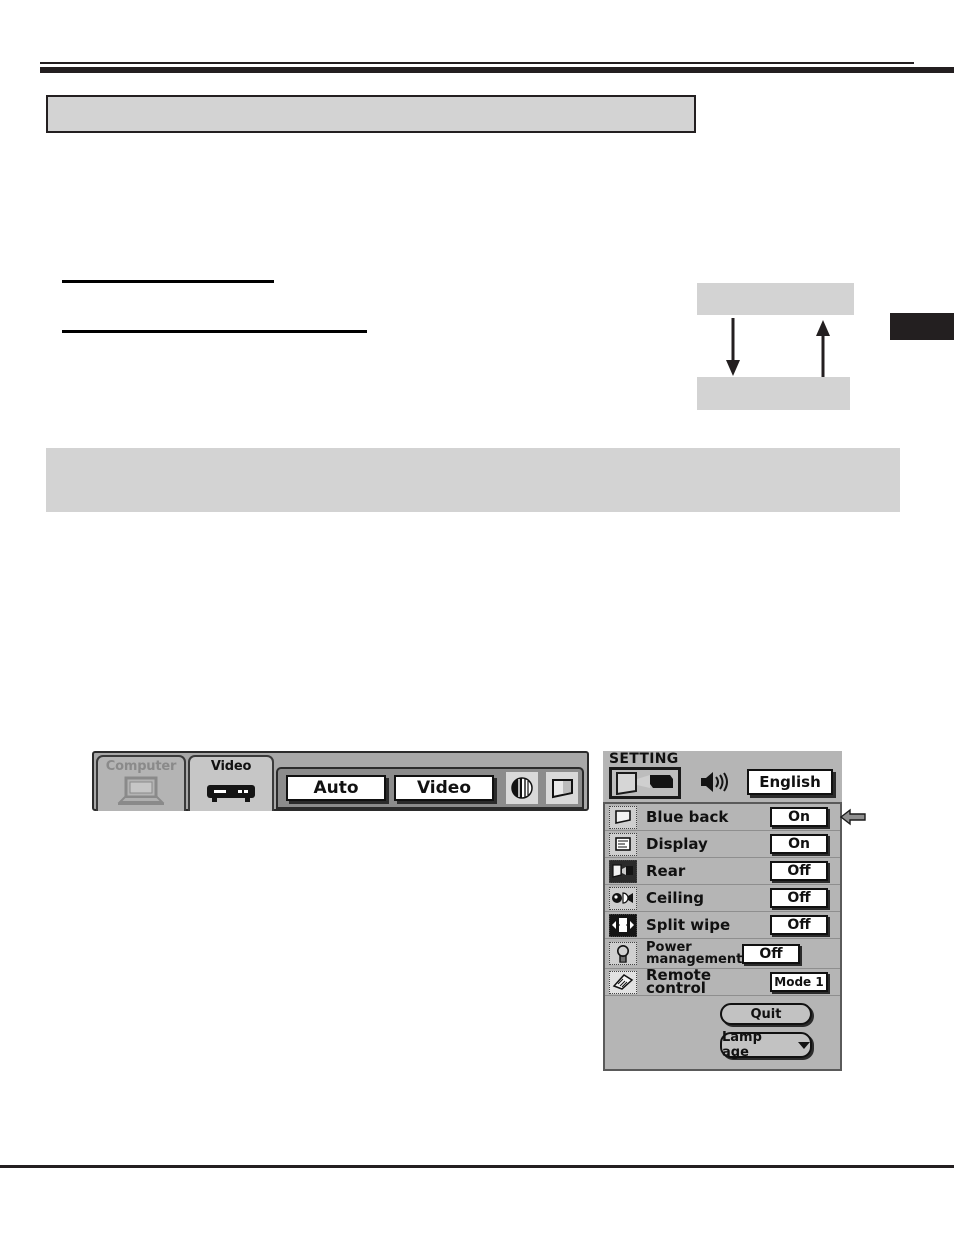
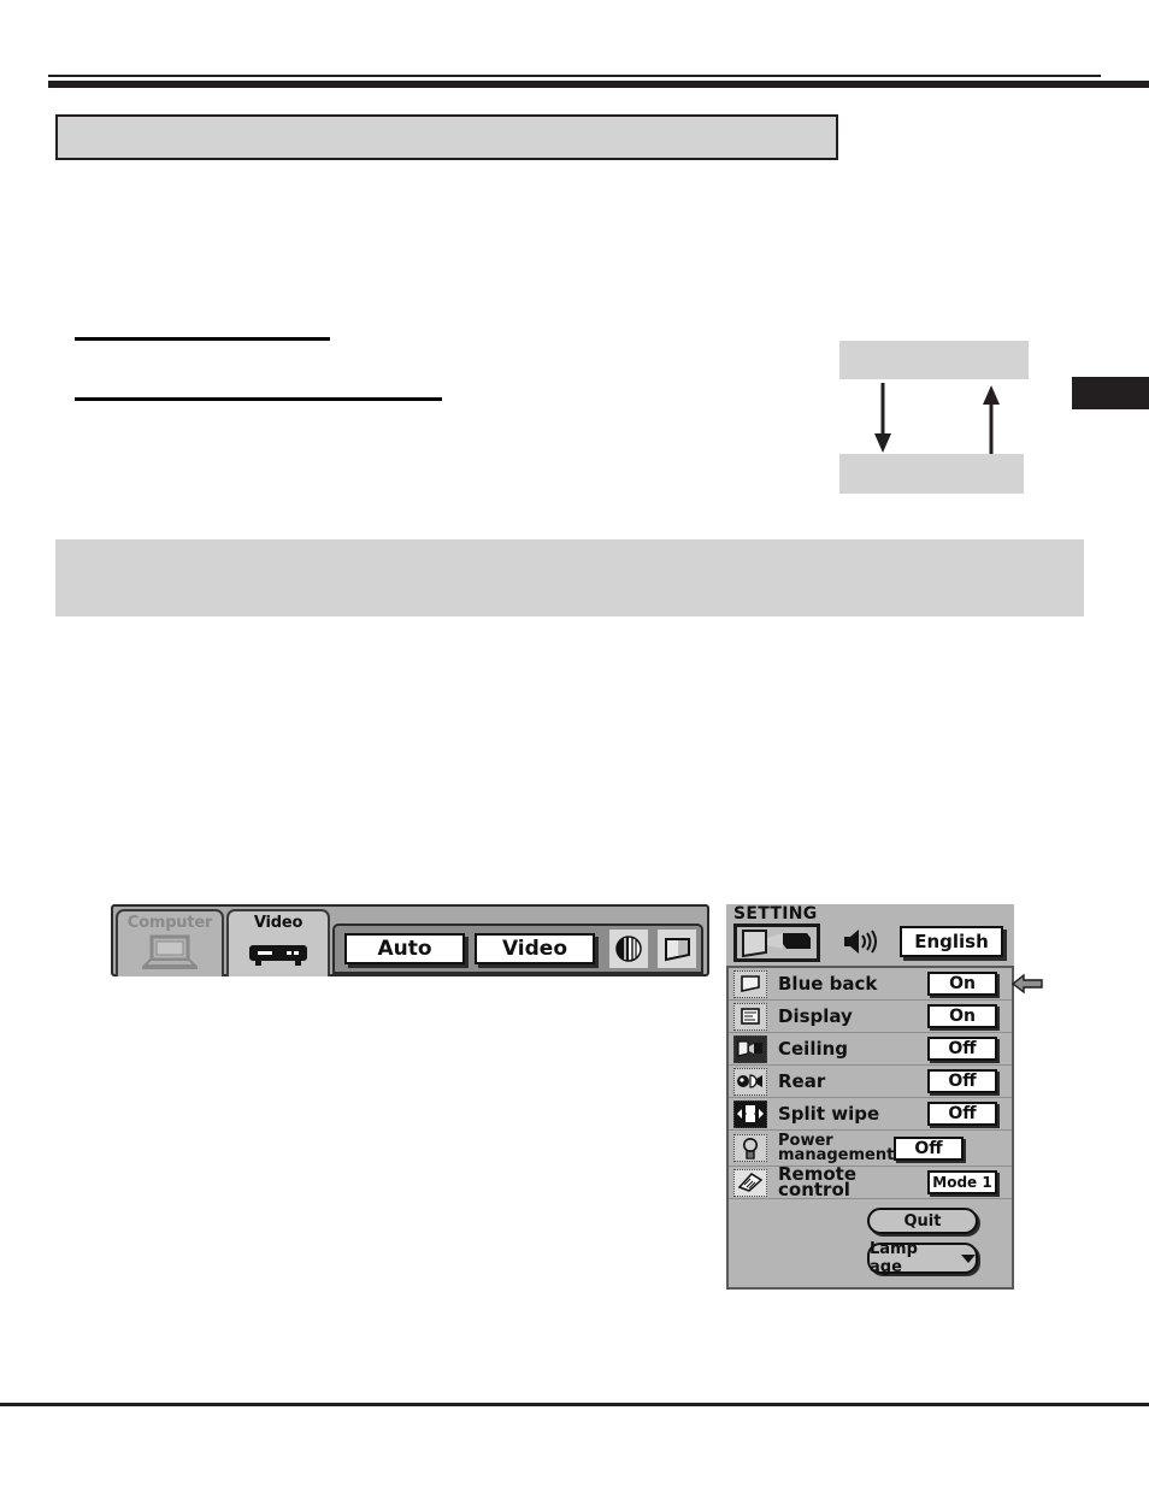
  Computer
  Video
  Auto
  Video
  SETTING
  English
  Blue back
  On
  Display
  On
- Rear
+ Ceiling
  Off
- Ceiling
+ Rear
  Off
  Split wipe
  Off
  Power management
  Off
  Remote control
  Mode 1
  Quit
  Lamp age
